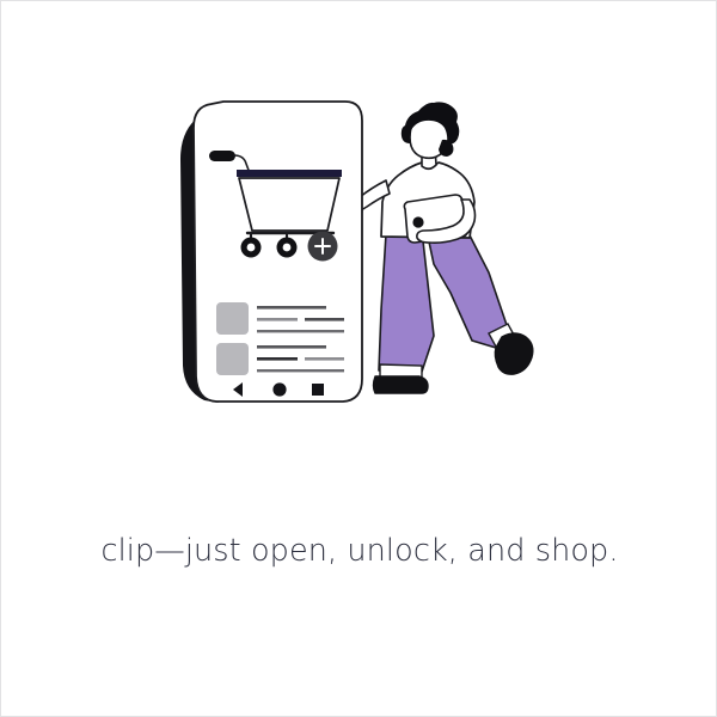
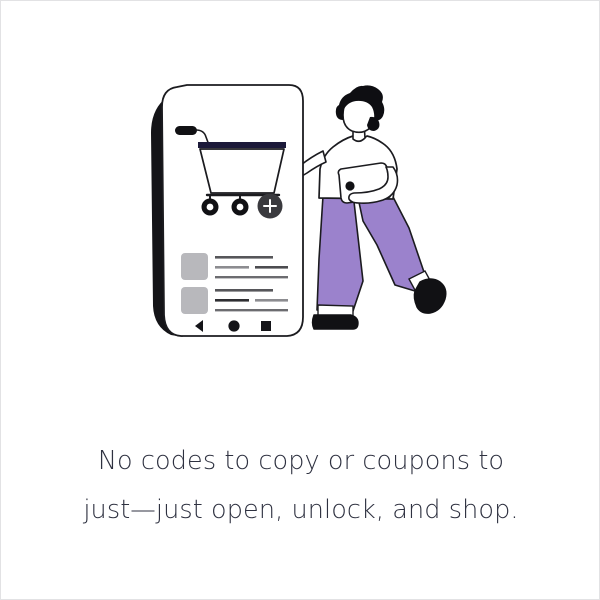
+ No codes to copy or coupons to
- clip—just open, unlock, and shop.
+ just—just open, unlock, and shop.
